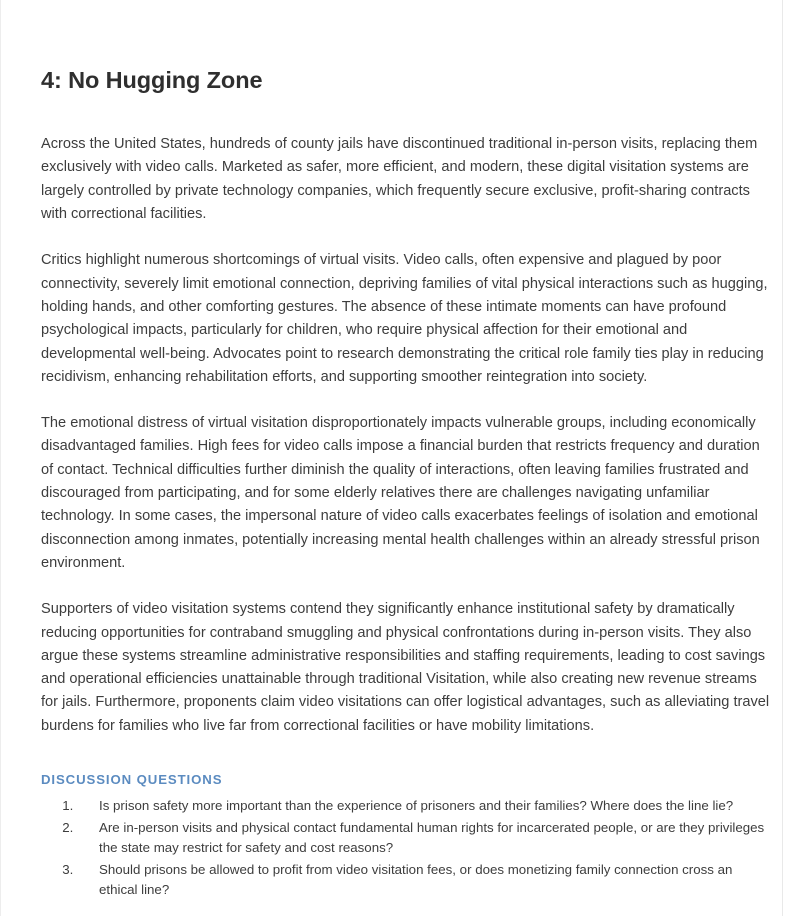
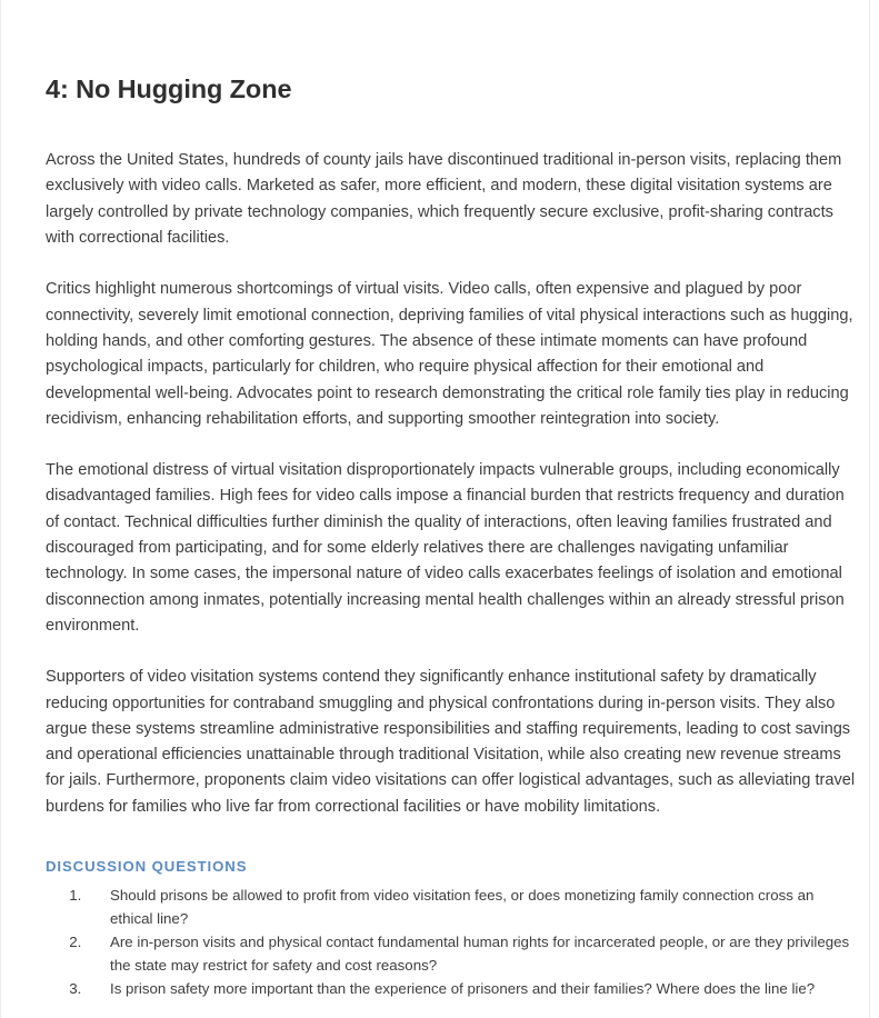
  4: No Hugging Zone
  Across the United States, hundreds of county jails have discontinued traditional in-person visits, replacing them exclusively with video calls. Marketed as safer, more efficient, and modern, these digital visitation systems are largely controlled by private technology companies, which frequently secure exclusive, profit-sharing contracts with correctional facilities.
  Critics highlight numerous shortcomings of virtual visits. Video calls, often expensive and plagued by poor connectivity, severely limit emotional connection, depriving families of vital physical interactions such as hugging, holding hands, and other comforting gestures. The absence of these intimate moments can have profound psychological impacts, particularly for children, who require physical affection for their emotional and developmental well-being. Advocates point to research demonstrating the critical role family ties play in reducing recidivism, enhancing rehabilitation efforts, and supporting smoother reintegration into society.
  The emotional distress of virtual visitation disproportionately impacts vulnerable groups, including economically disadvantaged families. High fees for video calls impose a financial burden that restricts frequency and duration of contact. Technical difficulties further diminish the quality of interactions, often leaving families frustrated and discouraged from participating, and for some elderly relatives there are challenges navigating unfamiliar technology. In some cases, the impersonal nature of video calls exacerbates feelings of isolation and emotional disconnection among inmates, potentially increasing mental health challenges within an already stressful prison environment.
  Supporters of video visitation systems contend they significantly enhance institutional safety by dramatically reducing opportunities for contraband smuggling and physical confrontations during in-person visits. They also argue these systems streamline administrative responsibilities and staffing requirements, leading to cost savings and operational efficiencies unattainable through traditional Visitation, while also creating new revenue streams for jails. Furthermore, proponents claim video visitations can offer logistical advantages, such as alleviating travel burdens for families who live far from correctional facilities or have mobility limitations.
  DISCUSSION QUESTIONS
- Is prison safety more important than the experience of prisoners and their families? Where does the line lie?
+ Should prisons be allowed to profit from video visitation fees, or does monetizing family connection cross an ethical line?
  Are in-person visits and physical contact fundamental human rights for incarcerated people, or are they privileges the state may restrict for safety and cost reasons?
- Should prisons be allowed to profit from video visitation fees, or does monetizing family connection cross an ethical line?
+ Is prison safety more important than the experience of prisoners and their families? Where does the line lie?
